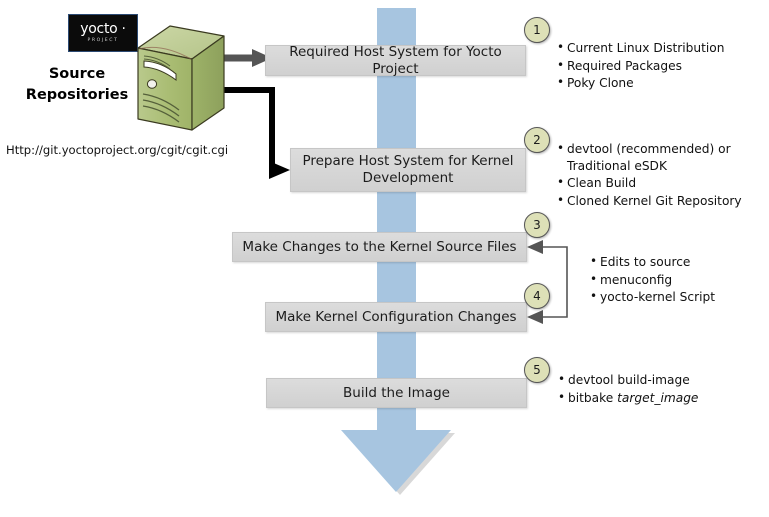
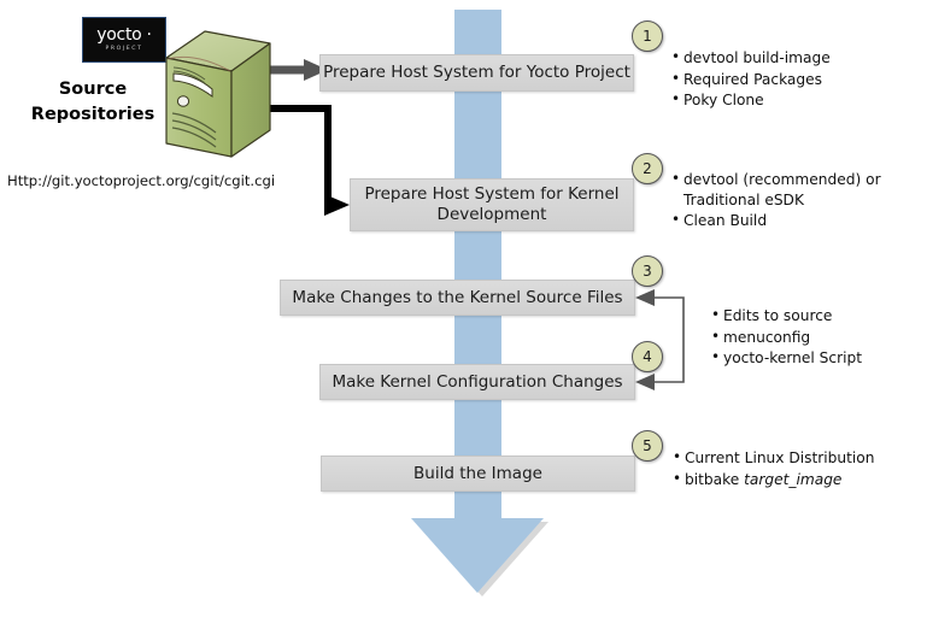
  yocto ·
  Source
  Repositories
  Http://git.yoctoproject.org/cgit/cgit.cgi
- Required Host System for Yocto Project
+ Prepare Host System for Yocto Project
  1
- Current Linux Distribution
+ devtool build-image
  Required Packages
  Poky Clone
  Prepare Host System for Kernel Development
  2
  devtool (recommended) or Traditional eSDK
  Clean Build
- Cloned Kernel Git Repository
  Make Changes to the Kernel Source Files
  3
  Make Kernel Configuration Changes
  4
  Edits to source
  menuconfig
  yocto-kernel Script
  Build the Image
  5
- devtool build-image
+ Current Linux Distribution
  bitbake target_image
